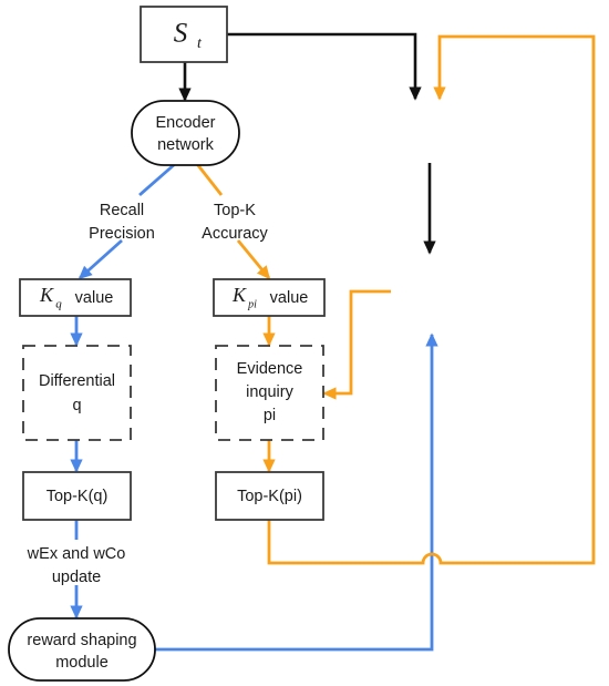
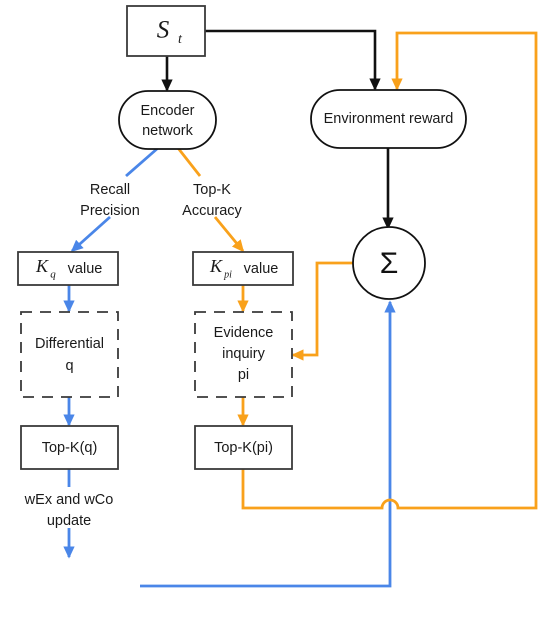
  S
  t
  Encoder
  network
+ Environment reward
+ Σ
  K
  q
  value
  K
  pi
  value
  Differential
  q
  Evidence
  inquiry
  pi
  Top-K(q)
  Top-K(pi)
- reward shaping
- module
  Recall
  Precision
  Top-K
  Accuracy
  wEx and wCo
  update
